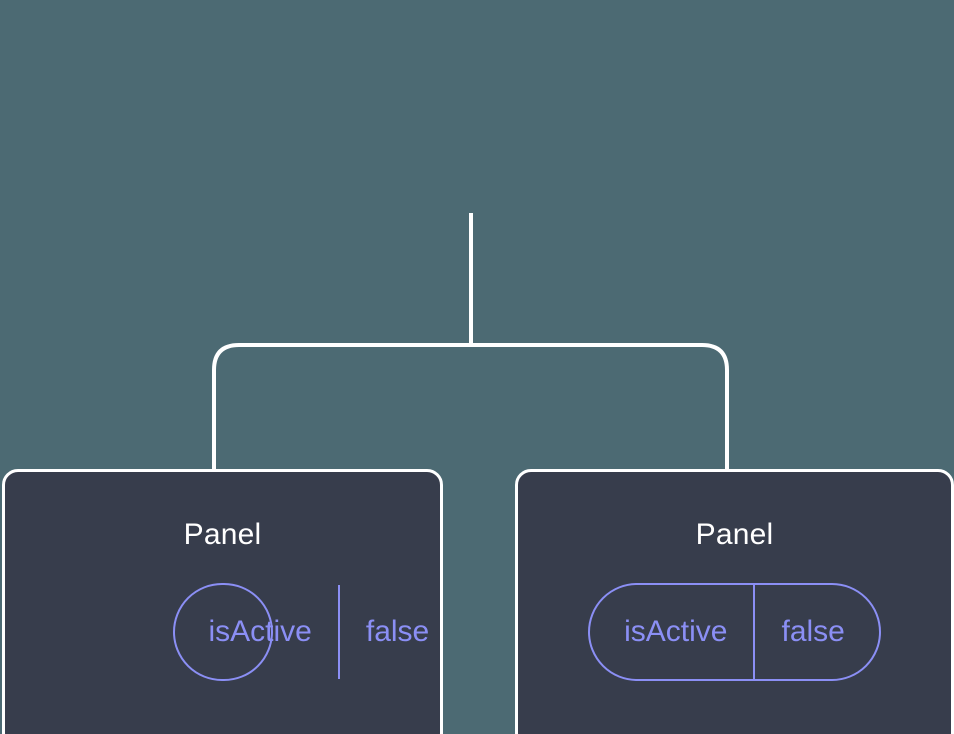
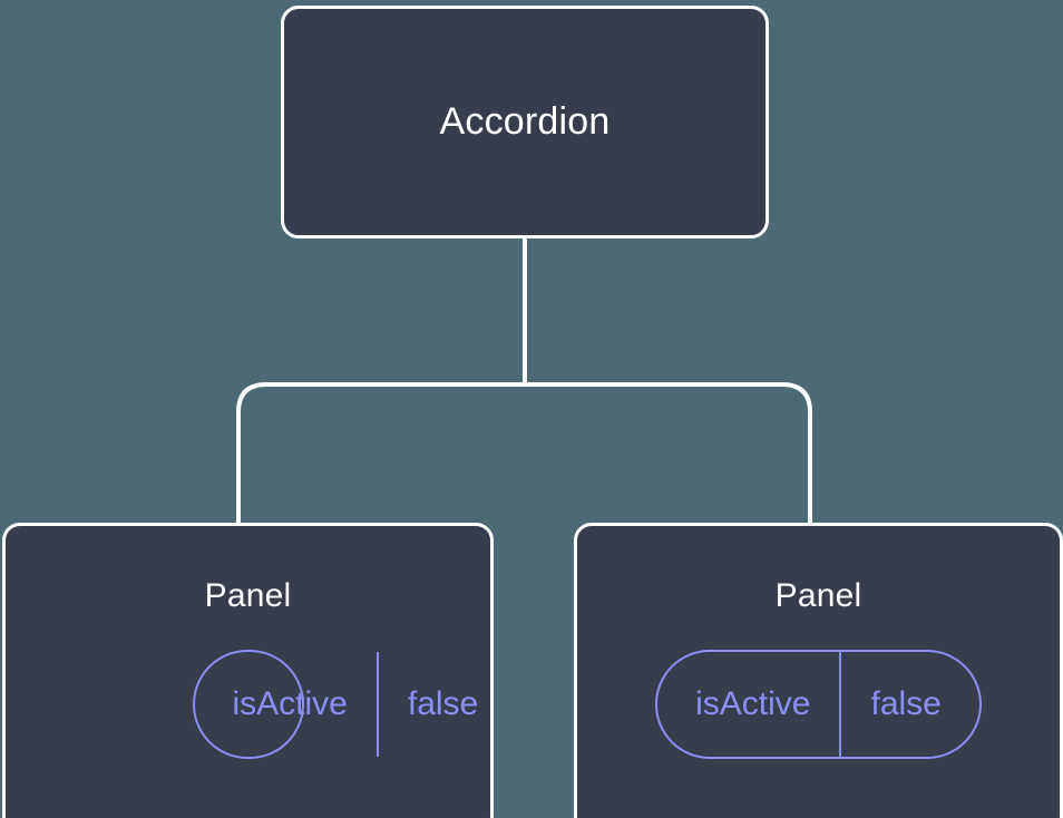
+ Accordion
  Panel
  isActive
  false
  Panel
  isActive
  false
